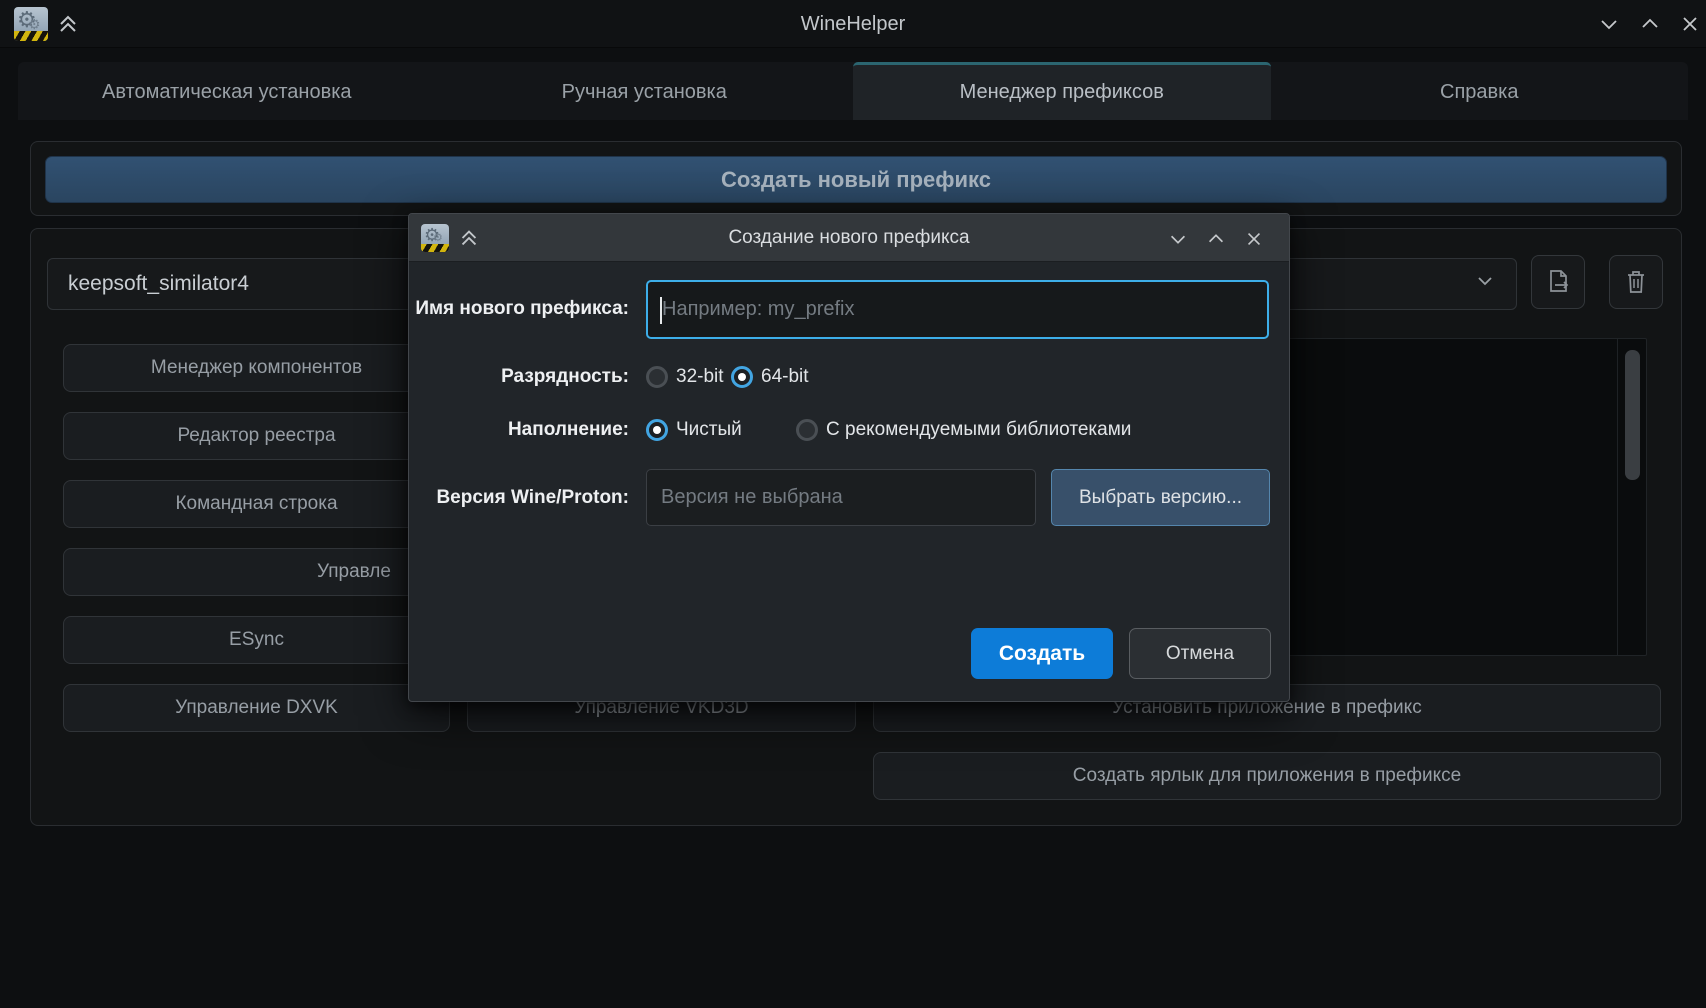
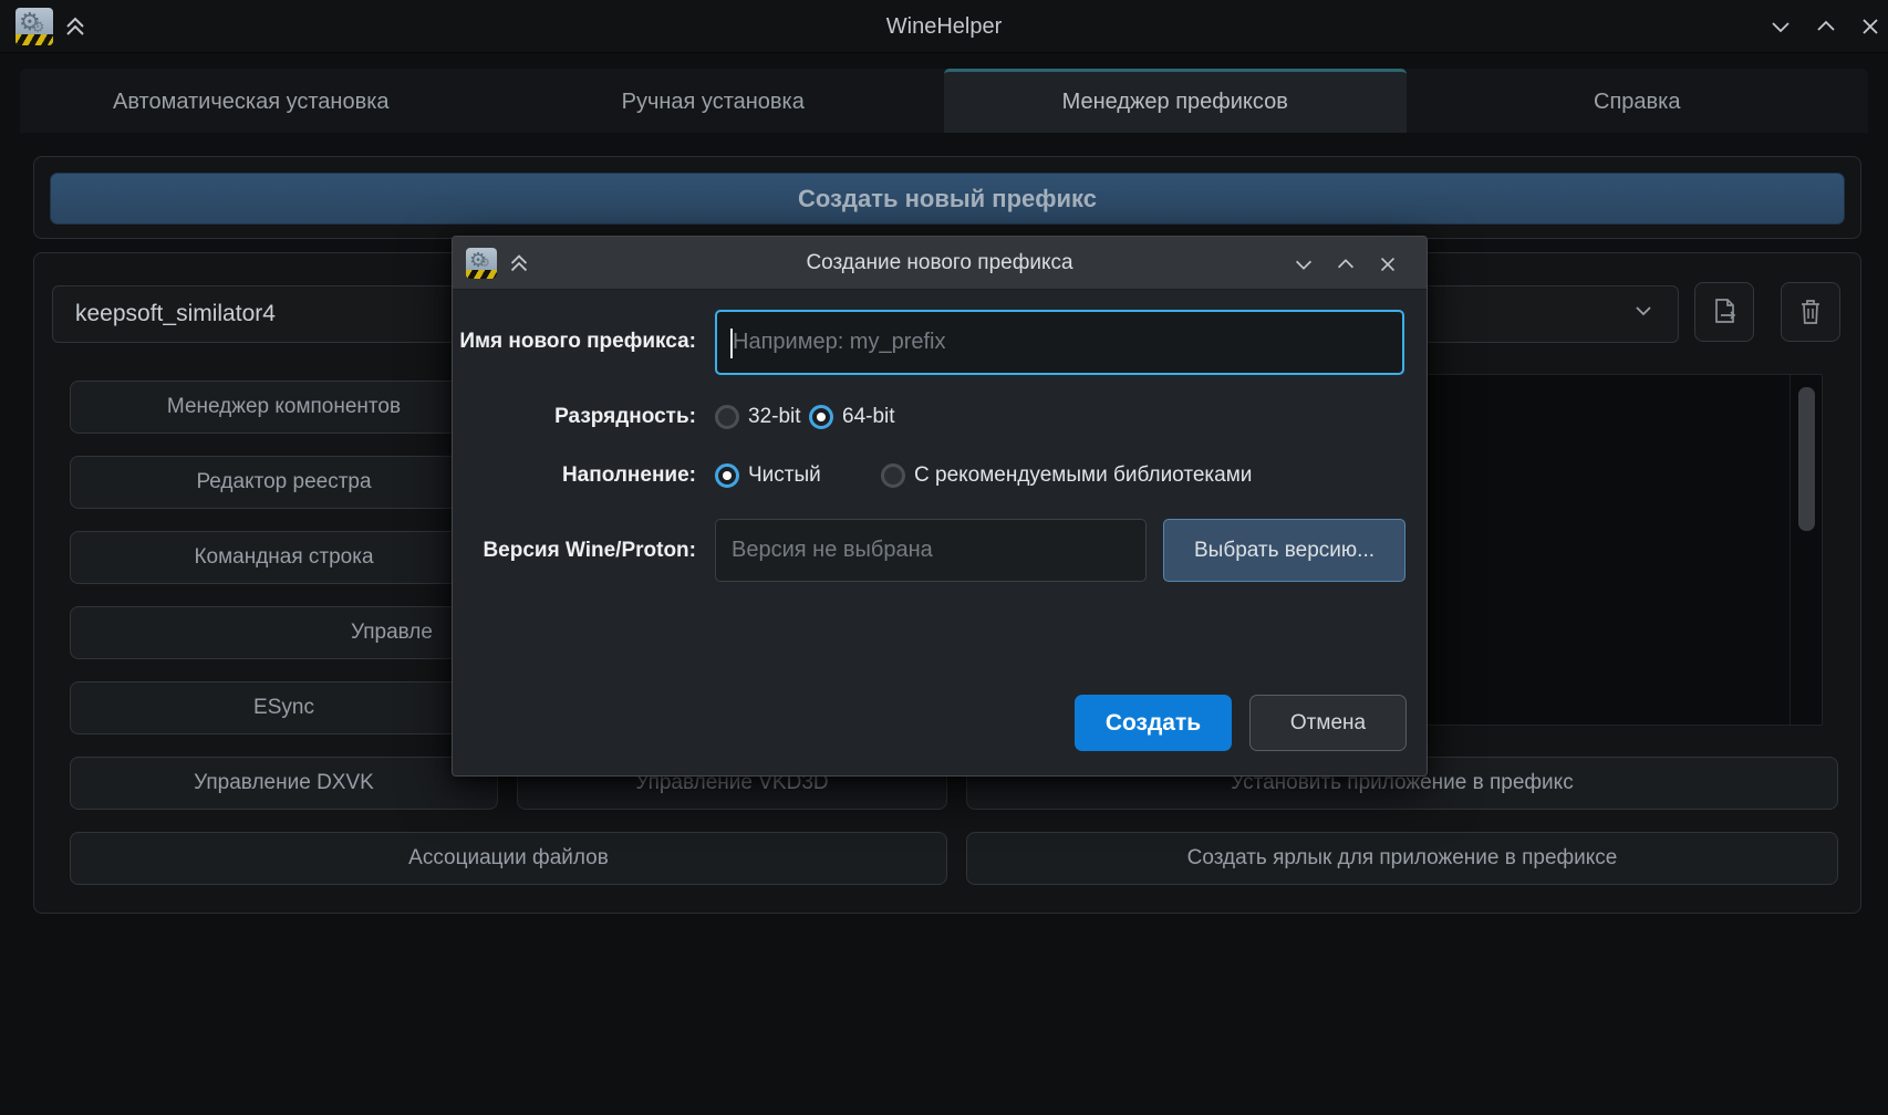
  ⚙
  ⚙
  WineHelper
  Автоматическая установка
  Ручная установка
  Менеджер префиксов
  Справка
  Создать новый префикс
  keepsoft_similator4
  Менеджер компонентов
  Редактор реестра
  Командная строка
  Управле
  ESync
  Управление DXVK
  Управление VKD3D
  Установить приложение в префикс
+ Ассоциации файлов
- Создать ярлык для приложения в префиксе
+ Создать ярлык для приложение в префиксе
  ⚙
  ⚙
  Создание нового префикса
  Имя нового префикса:
  Например: my_prefix
  Разрядность:
  32-bit
  64-bit
  Наполнение:
  Чистый
  С рекомендуемыми библиотеками
  Версия Wine/Proton:
  Версия не выбрана
  Выбрать версию...
  Создать
  Отмена
